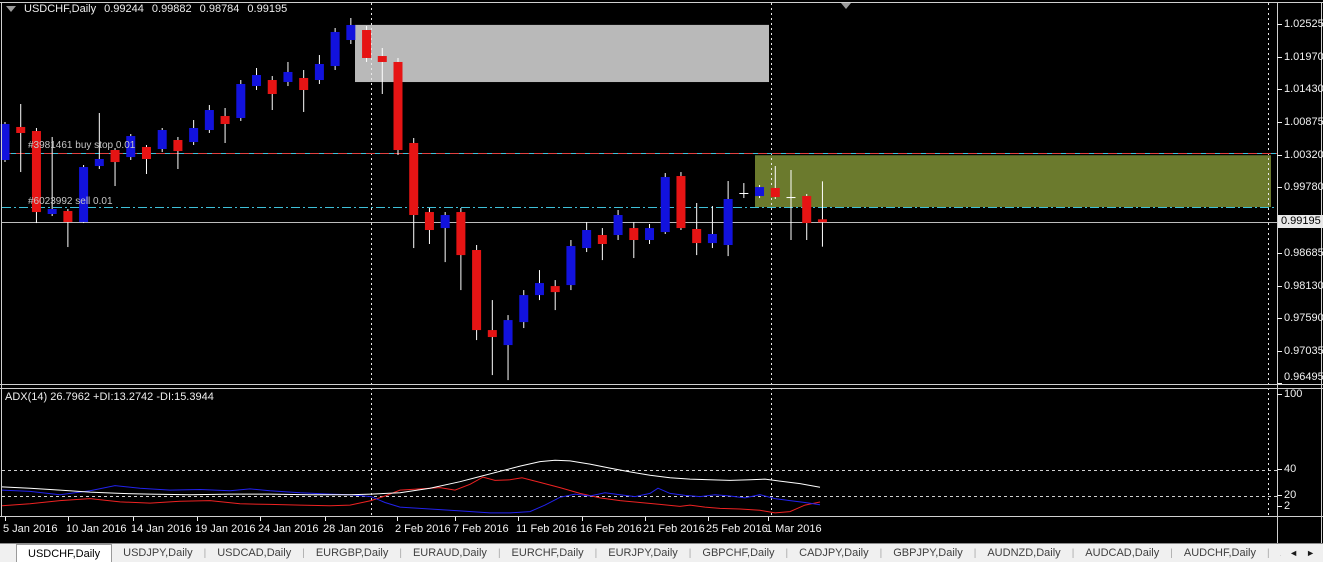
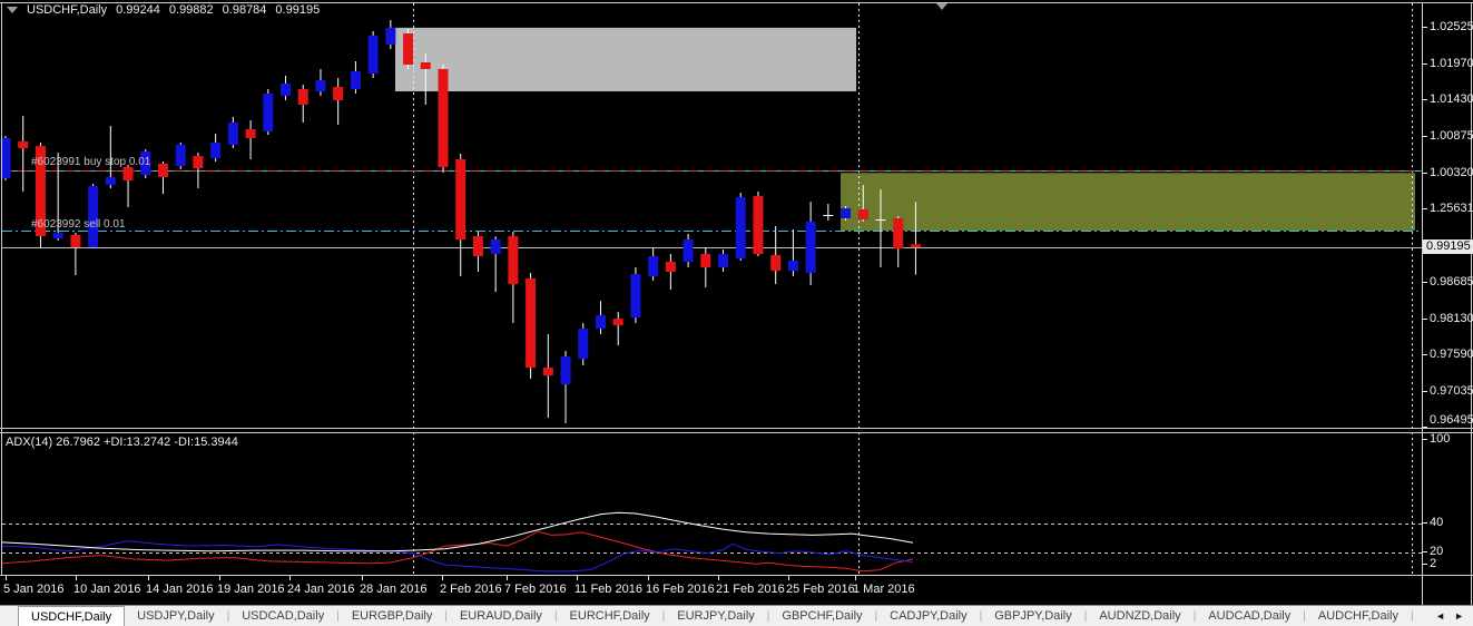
  USDCHF,Daily
  0.99244
  0.99882
  0.98784
  0.99195
- #3981461 buy stop 0.01
+ #6023991 buy stop 0.01
  #6023992 sell 0.01
  ADX(14) 26.7962 +DI:13.2742 -DI:15.3944
  0.99195
  1.02525
  1.01970
  1.01430
  1.00875
  1.00320
- 0.99780
+ 1.25631
  0.98685
  0.98130
  0.97590
  0.97035
  0.96495
  100
  40
  20
  2
  5 Jan 2016
  10 Jan 2016
  14 Jan 2016
  19 Jan 2016
  24 Jan 2016
  28 Jan 2016
  2 Feb 2016
  7 Feb 2016
  11 Feb 2016
  16 Feb 2016
  21 Feb 2016
  25 Feb 2016
  1 Mar 2016
  USDCHF,Daily
  USDJPY,Daily
  |
  USDCAD,Daily
  |
  EURGBP,Daily
  |
  EURAUD,Daily
  |
  EURCHF,Daily
  |
  EURJPY,Daily
  |
  GBPCHF,Daily
  |
  CADJPY,Daily
  |
  GBPJPY,Daily
  |
  AUDNZD,Daily
  |
  AUDCAD,Daily
  |
  AUDCHF,Daily
  |
  ◄
  ►
